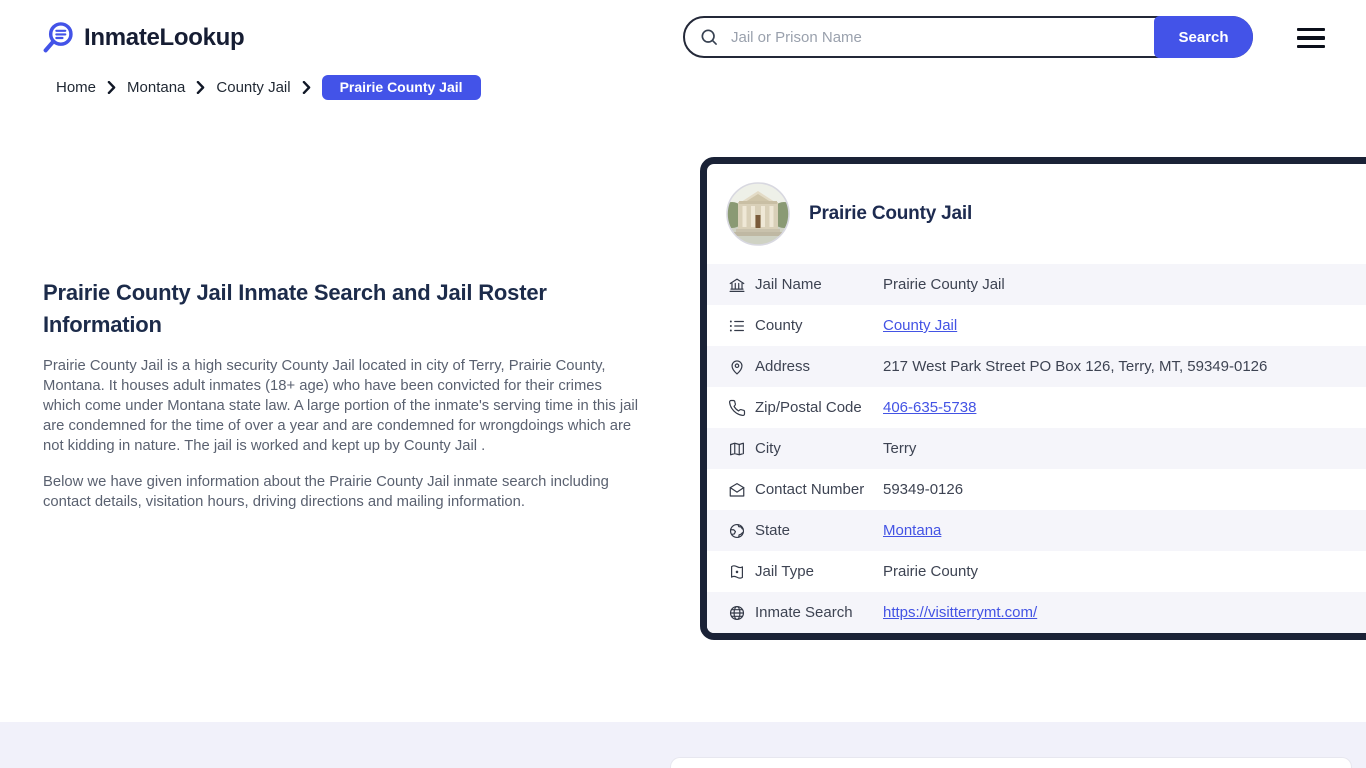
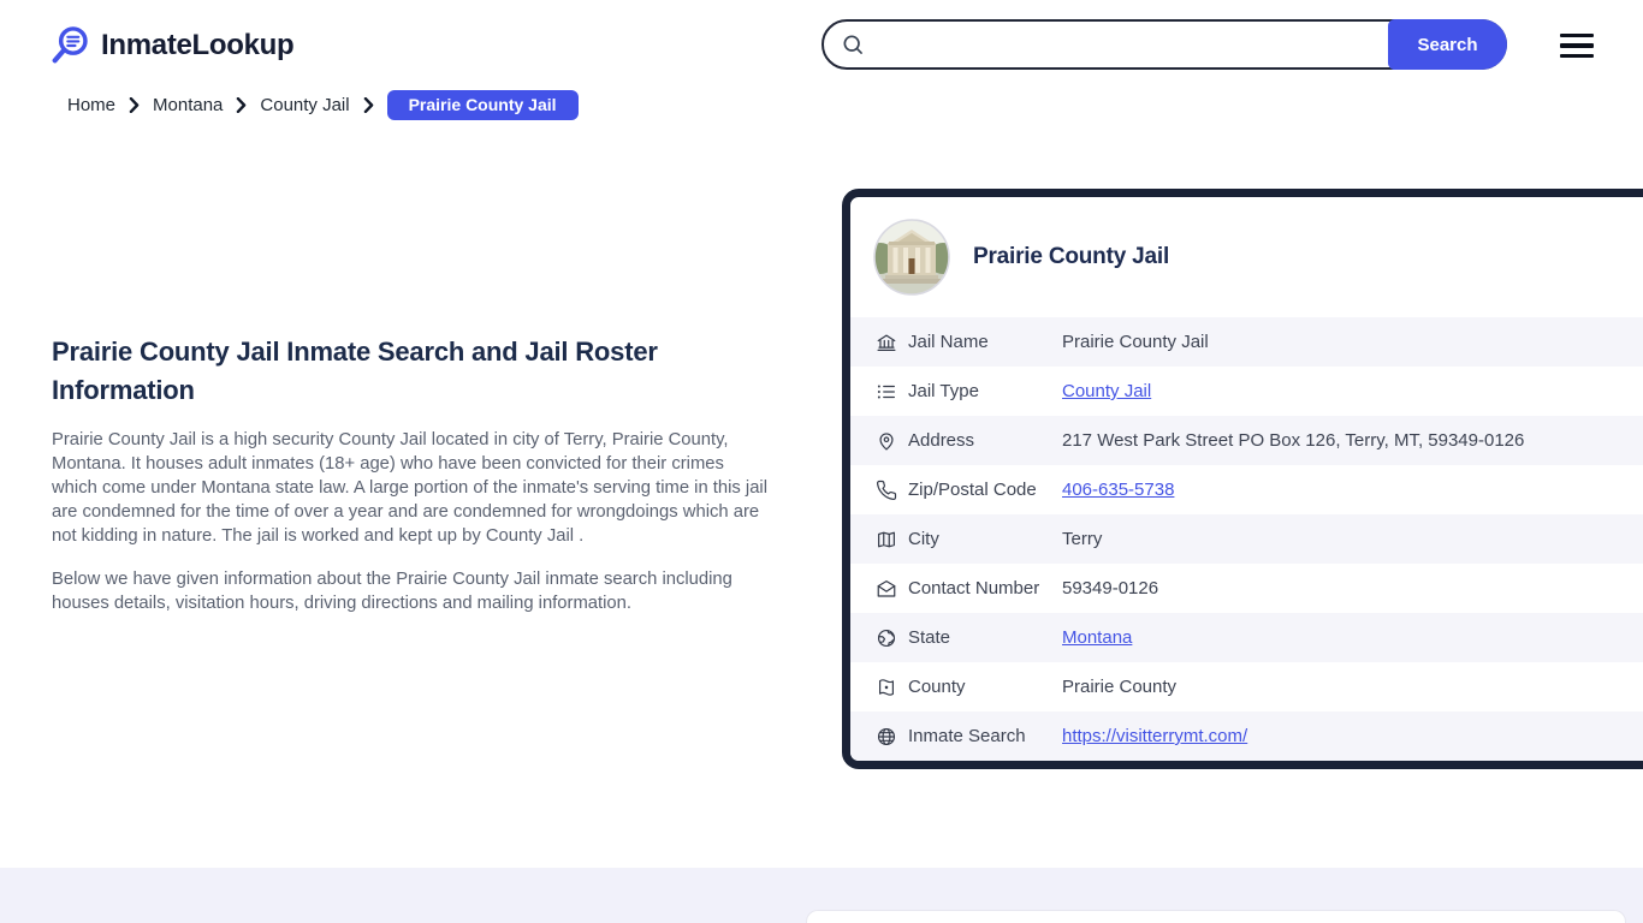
  InmateLookup
- Jail or Prison Name
  Search
  Home
  Montana
  County Jail
  Prairie County Jail
  Prairie County Jail Inmate Search and Jail Roster Information
  Prairie County Jail is a high security County Jail located in city of Terry, Prairie County, Montana. It houses adult inmates (18+ age) who have been convicted for their crimes which come under Montana state law. A large portion of the inmate's serving time in this jail are condemned for the time of over a year and are condemned for wrongdoings which are not kidding in nature. The jail is worked and kept up by County Jail .
- Below we have given information about the Prairie County Jail inmate search including contact details, visitation hours, driving directions and mailing information.
+ Below we have given information about the Prairie County Jail inmate search including houses details, visitation hours, driving directions and mailing information.
  Prairie County Jail
  Jail Name
  Prairie County Jail
- County
+ Jail Type
  County Jail
  Address
  217 West Park Street PO Box 126, Terry, MT, 59349-0126
  Zip/Postal Code
  406-635-5738
  City
  Terry
  Contact Number
  59349-0126
  State
  Montana
- Jail Type
+ County
  Prairie County
  Inmate Search
  https://visitterrymt.com/
